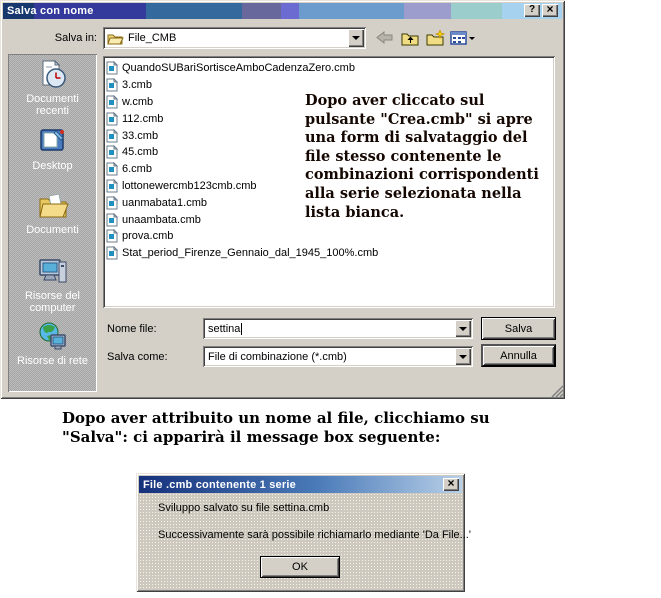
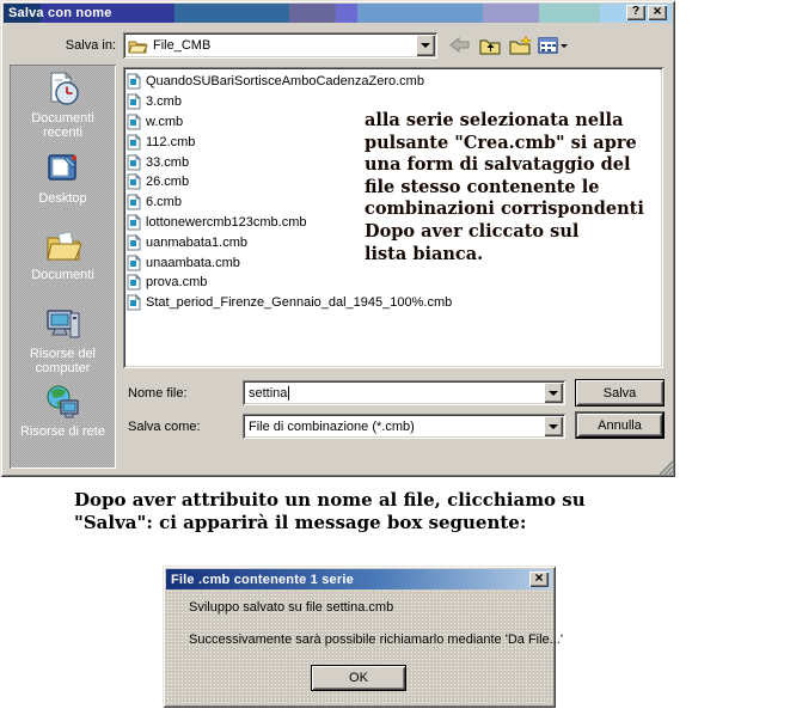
  Salva con nome
  ?
  ×
  Salva in:
  File_CMB
  Documenti recenti
  Desktop
  Documenti
  Risorse del computer
  Risorse di rete
  QuandoSUBariSortisceAmboCadenzaZero.cmb
  3.cmb
  w.cmb
  112.cmb
  33.cmb
- 45.cmb
+ 26.cmb
  6.cmb
  lottonewercmb123cmb.cmb
  uanmabata1.cmb
  unaambata.cmb
  prova.cmb
  Stat_period_Firenze_Gennaio_dal_1945_100%.cmb
- Dopo aver cliccato sul
+ alla serie selezionata nella
  pulsante "Crea.cmb" si apre
  una form di salvataggio del
  file stesso contenente le
  combinazioni corrispondenti
- alla serie selezionata nella
+ Dopo aver cliccato sul
  lista bianca.
  Nome file:
  settina
  Salva come:
  File di combinazione (*.cmb)
  Salva
  Annulla
  Dopo aver attribuito un nome al file, clicchiamo su
  "Salva": ci apparirà il message box seguente:
  File .cmb contenente 1 serie
  ×
  Sviluppo salvato su file settina.cmb
  Successivamente sarà possibile richiamarlo mediante 'Da File...'
  OK
